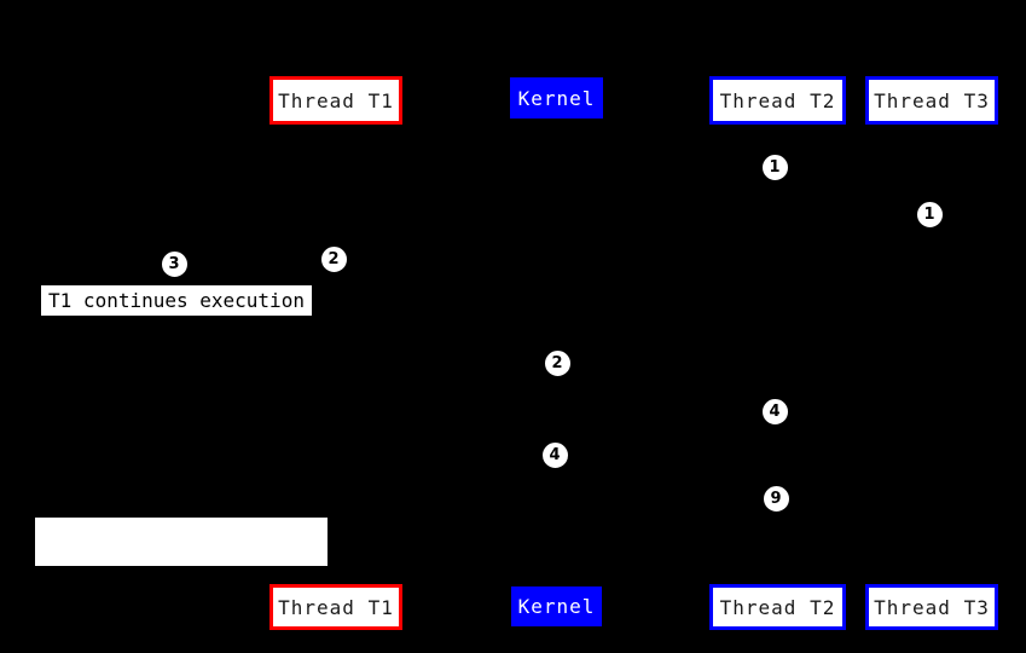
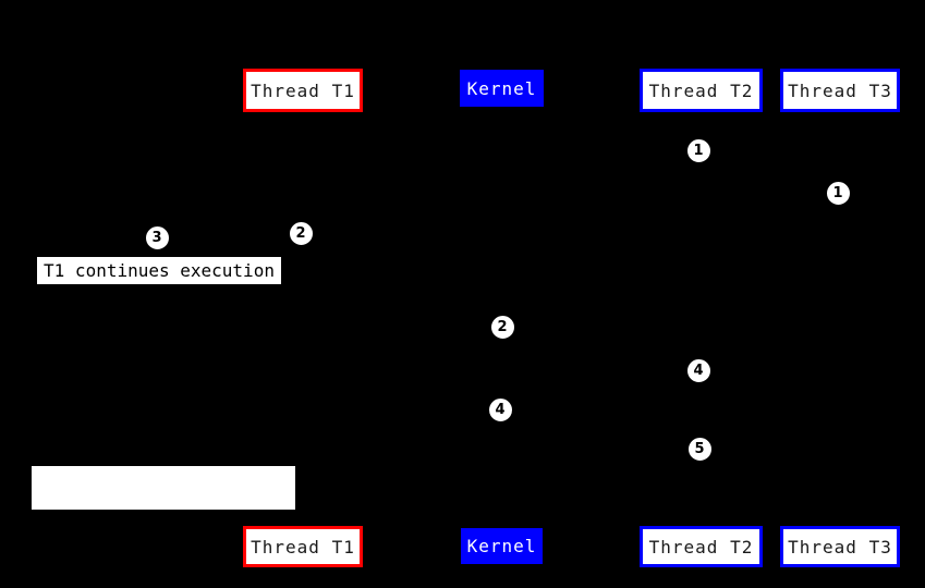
  Thread T1
  Kernel
  Thread T2
  Thread T3
  Thread T1
  Kernel
  Thread T2
  Thread T3
  1
  1
  3
  2
  2
  4
  4
- 9
+ 5
  T1 continues execution
